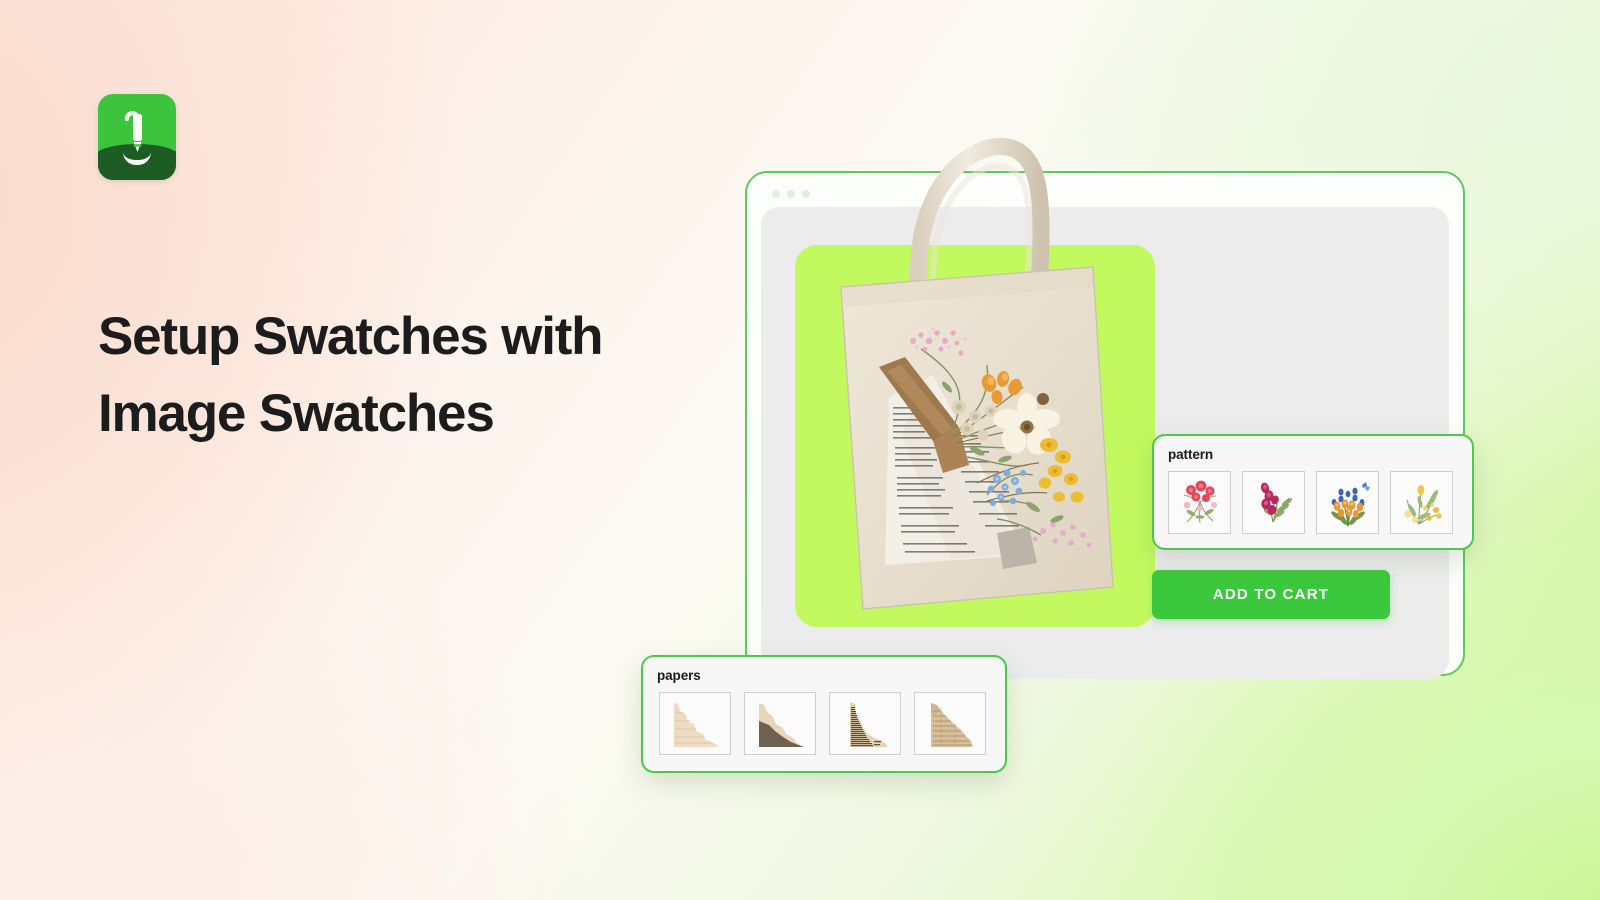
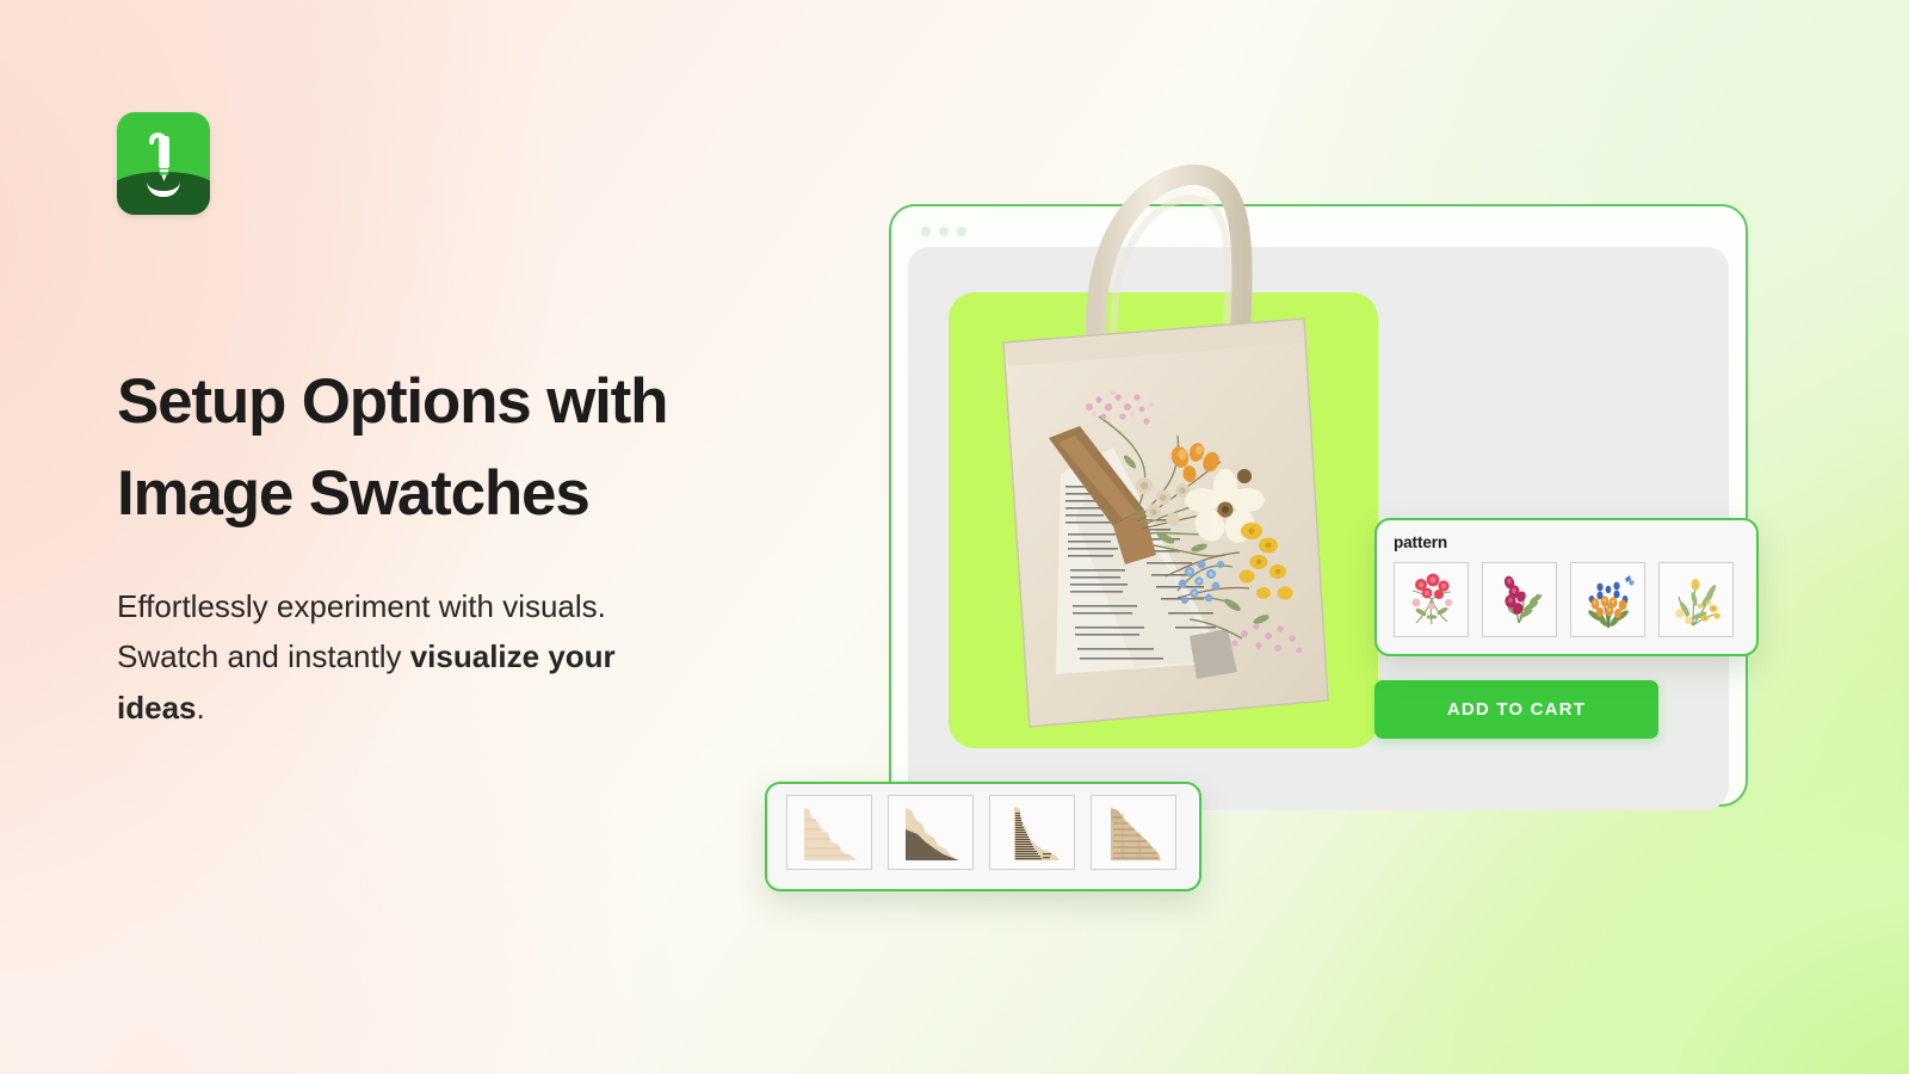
- Setup Swatches with Image Swatches
+ Setup Options with Image Swatches
+ Effortlessly experiment with visuals. Swatch and instantly visualize your ideas.
  ADD TO CART
  pattern
- papers
